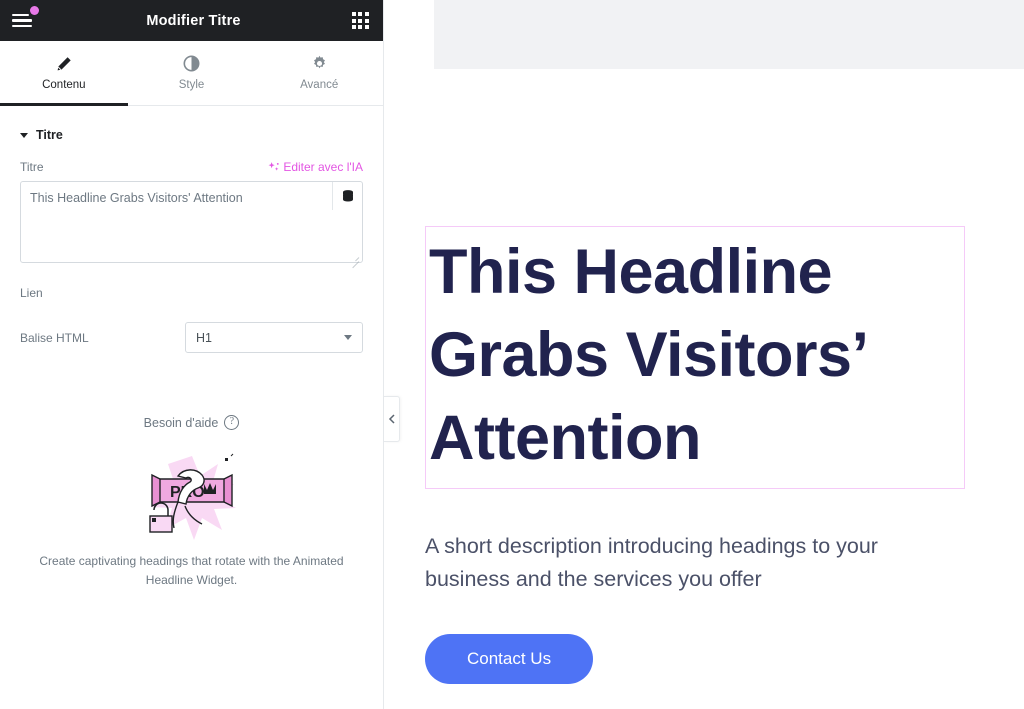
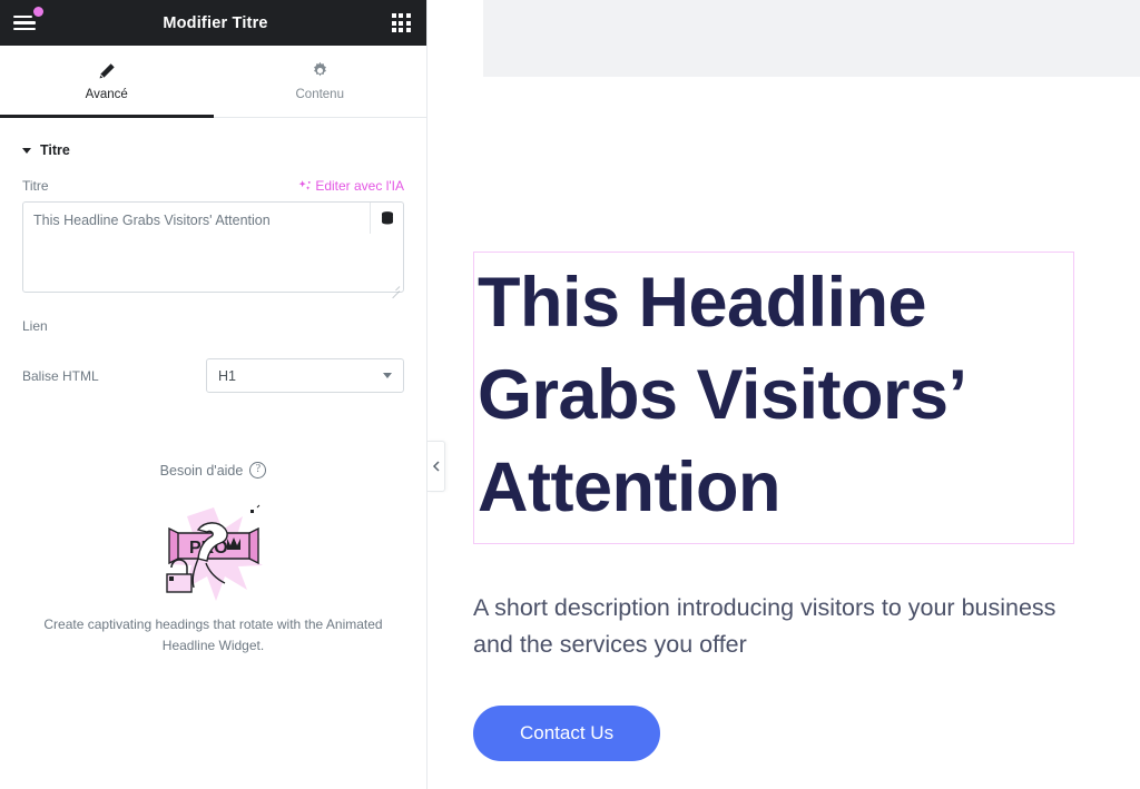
  Modifier Titre
- Contenu
+ Avancé
- Style
- Avancé
+ Contenu
  Titre
  Titre
  Editer avec l'IA
  This Headline Grabs Visitors' Attention
  Lien
  Balise HTML
  H1
  Besoin d'aide
  ?
  Create captivating headings that rotate with the Animated Headline Widget.
  This Headline Grabs Visitors’ Attention
- A short description introducing headings to your business and the services you offer
+ A short description introducing visitors to your business and the services you offer
  Contact Us
